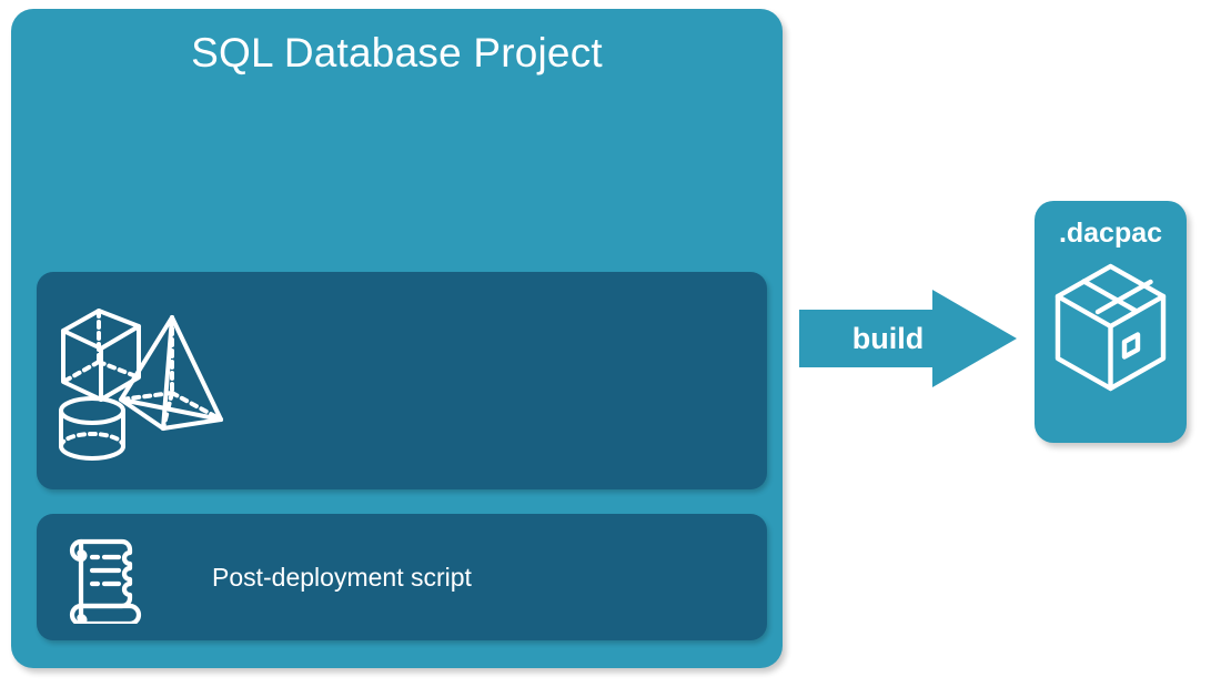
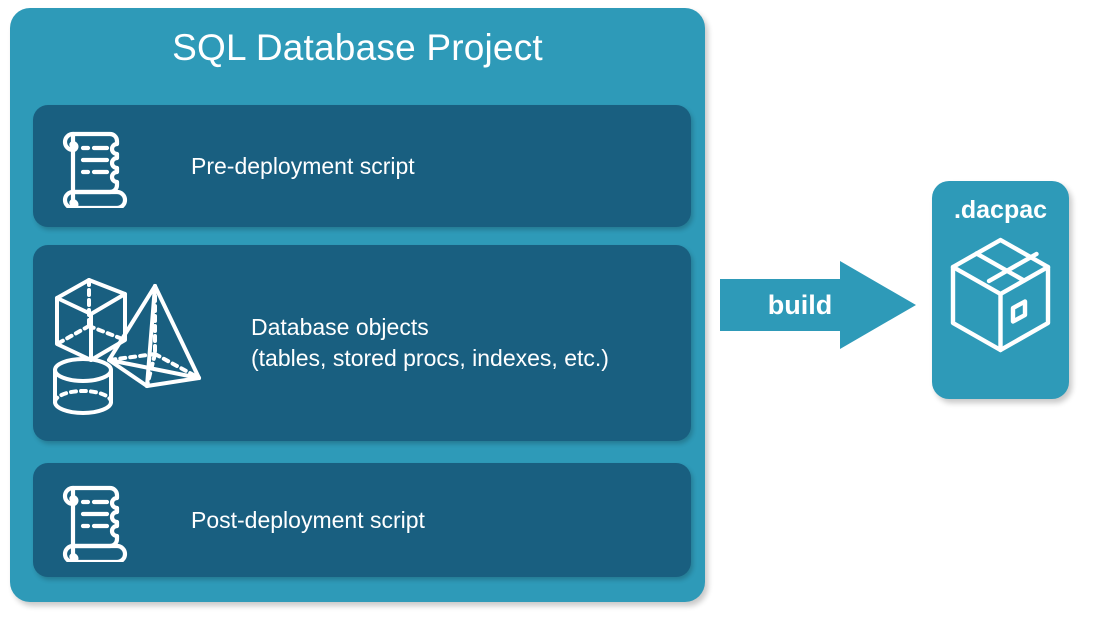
  SQL Database Project
+ Pre-deployment script
+ Database objects
+ (tables, stored procs, indexes, etc.)
  Post-deployment script
  build
  .dacpac
